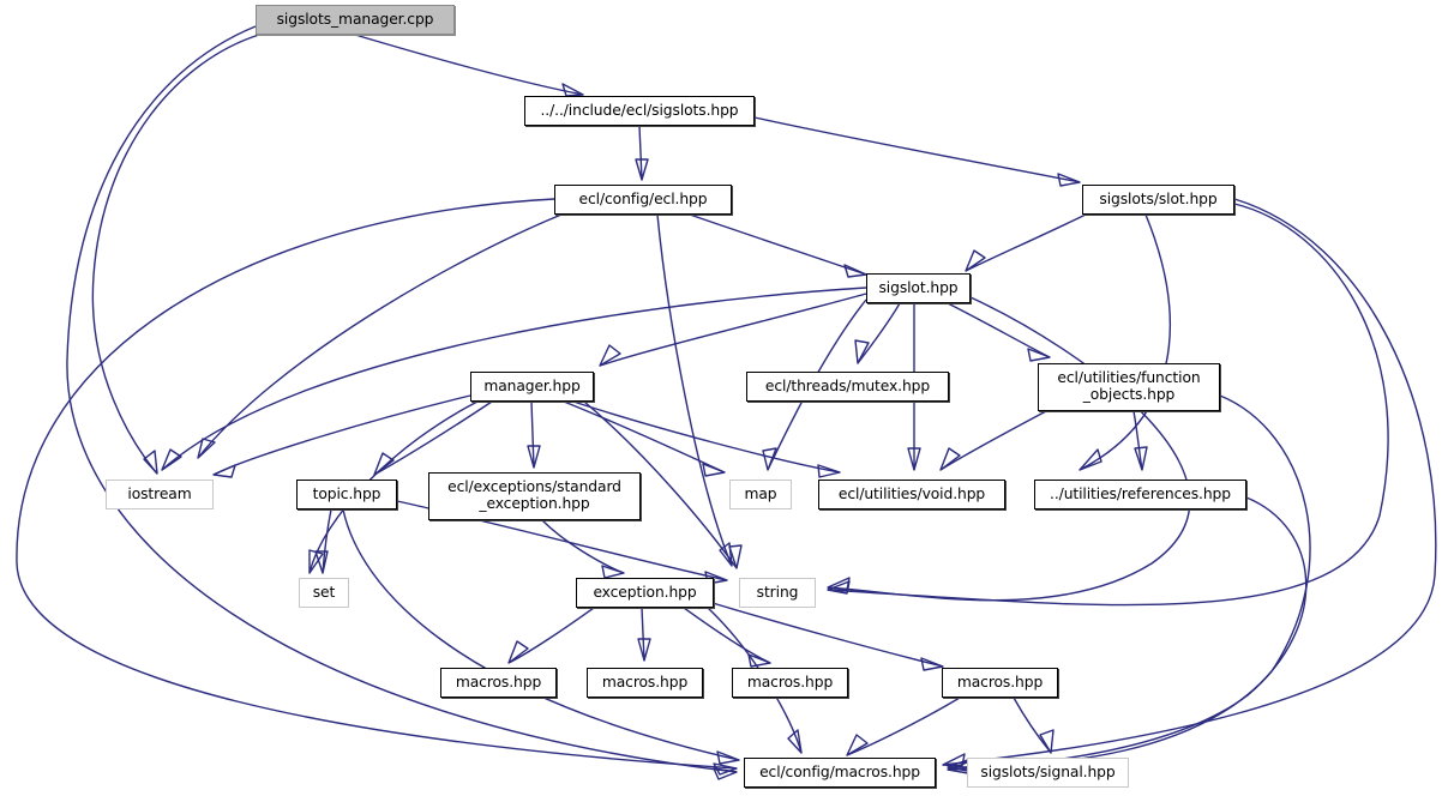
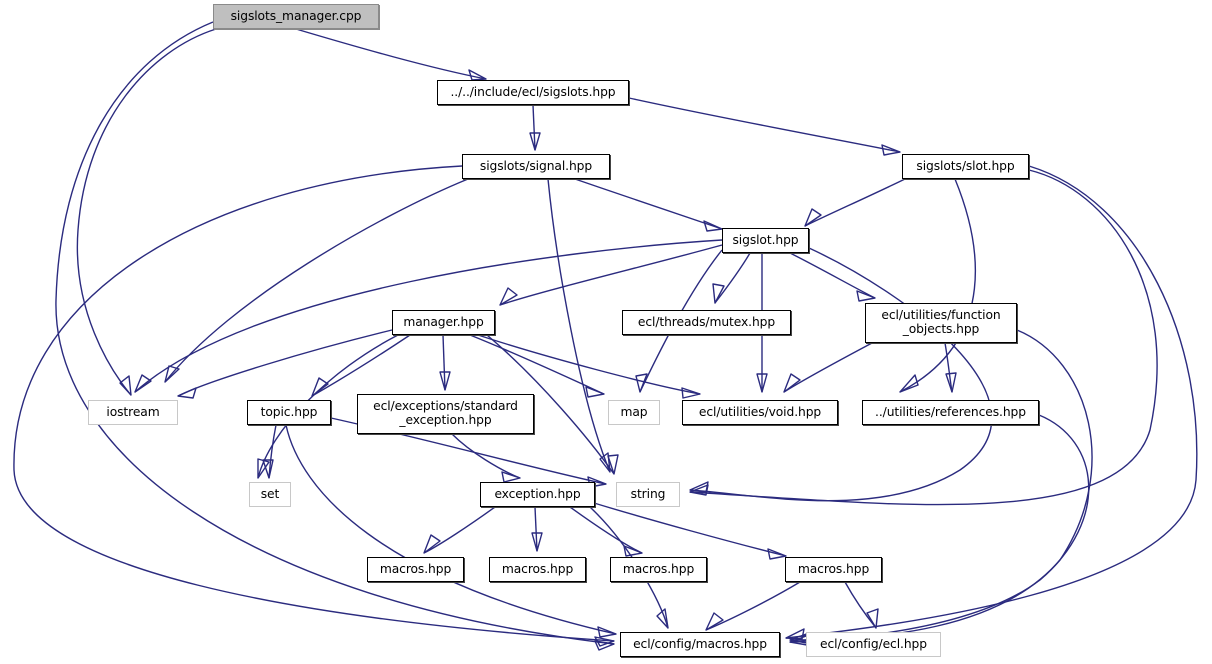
  sigslots_manager.cpp
  ../../include/ecl/sigslots.hpp
- ecl/config/ecl.hpp
+ sigslots/signal.hpp
  sigslots/slot.hpp
  sigslot.hpp
  manager.hpp
  ecl/threads/mutex.hpp
  ecl/utilities/function
  _objects.hpp
  iostream
  topic.hpp
  ecl/exceptions/standard
  _exception.hpp
  map
  ecl/utilities/void.hpp
  ../utilities/references.hpp
  set
  exception.hpp
  string
  macros.hpp
  macros.hpp
  macros.hpp
  macros.hpp
  ecl/config/macros.hpp
- sigslots/signal.hpp
+ ecl/config/ecl.hpp
